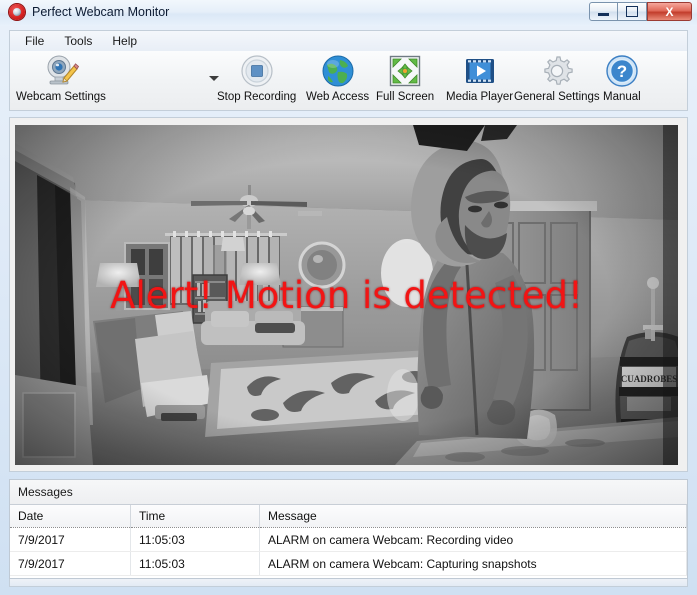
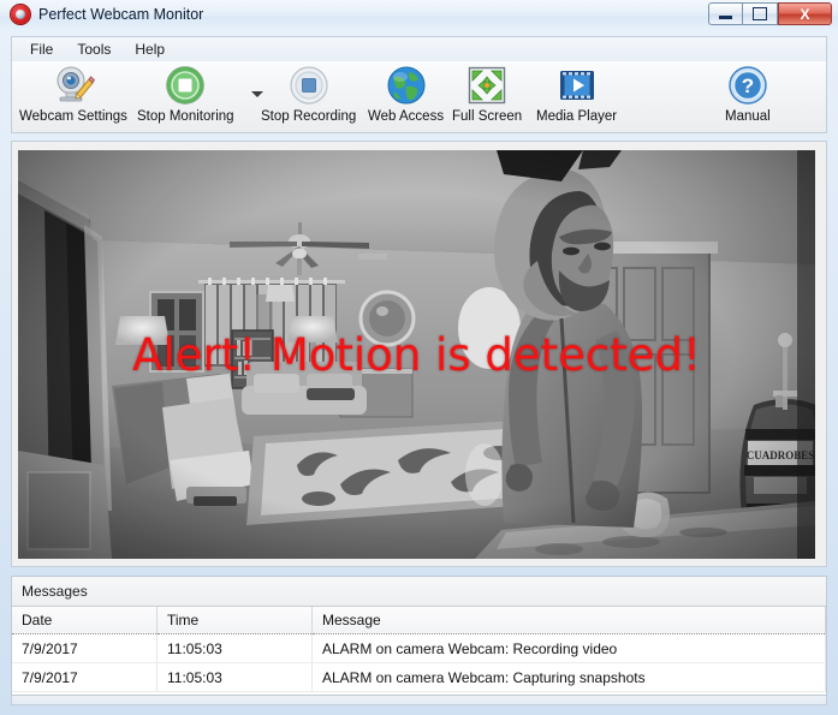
  Perfect Webcam Monitor
  X
  File
  Tools
  Help
  Webcam Settings
+ Stop Monitoring
  Stop Recording
  Web Access
  Full Screen
  Media Player
- General Settings
  ?
  Manual
  Alert! Motion is detected!
  Messages
  Date	Time	Message
  7/9/2017	11:05:03	ALARM on camera Webcam: Recording video
  7/9/2017	11:05:03	ALARM on camera Webcam: Capturing snapshots
